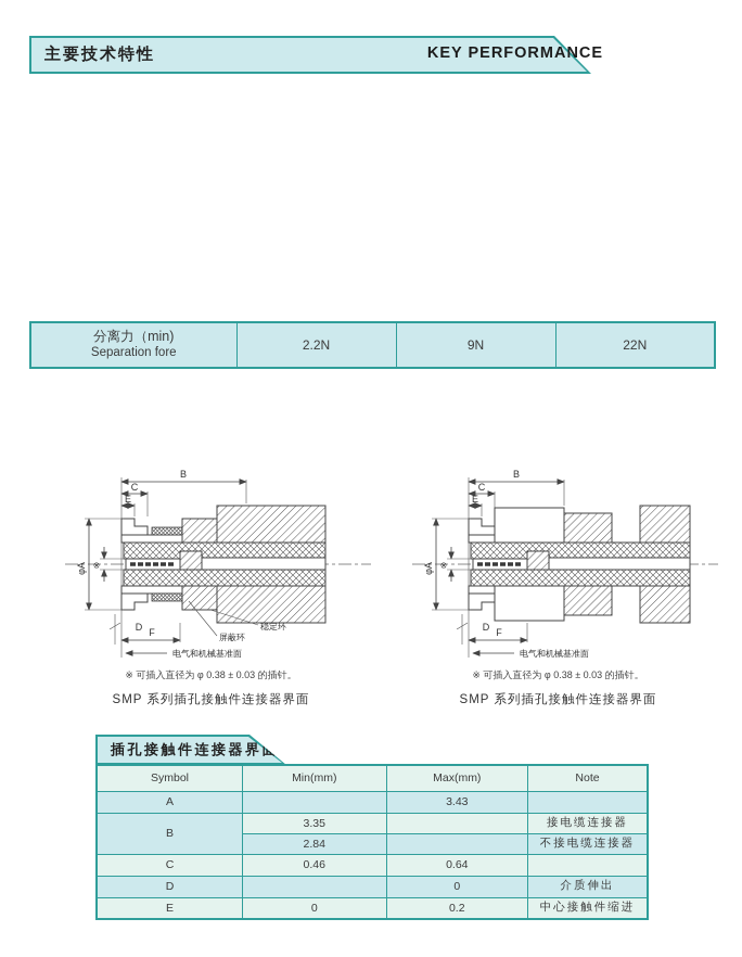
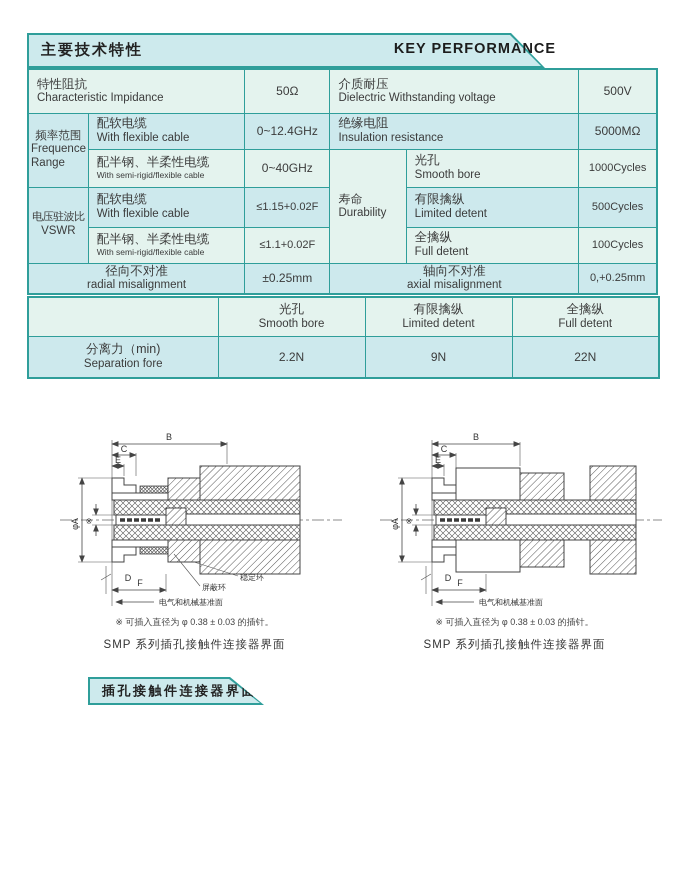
  主要技术特性
  KEY PERFORMANCE
+ 特性阻抗 Characteristic Impidance	50Ω	介质耐压 Dielectric Withstanding voltage	500V
+ 频率范围 Frequence Range	配软电缆 With flexible cable	0~12.4GHz	绝缘电阻 Insulation resistance	5000MΩ
+ 配半钢、半柔性电缆 With semi-rigid/flexible cable	0~40GHz	寿命 Durability	光孔 Smooth bore	1000Cycles
+ 电压驻波比 VSWR	配软电缆 With flexible cable	≤1.15+0.02F	有限擒纵 Limited detent	500Cycles
+ 配半钢、半柔性电缆 With semi-rigid/flexible cable	≤1.1+0.02F	全擒纵 Full detent	100Cycles
+ 径向不对准 radial misalignment	±0.25mm	轴向不对准 axial misalignment	0,+0.25mm
+ 	光孔 Smooth bore	有限擒纵 Limited detent	全擒纵 Full detent
  分离力（min) Separation fore	2.2N	9N	22N
  B
  C
  E
  ※
  D
  F
  屏蔽环
  稳定环
  电气和机械基准面
  ※ 可插入直径为 φ 0.38 ± 0.03 的插针。
  SMP 系列插孔接触件连接器界面
  B
  C
  E
  ※
  D
  F
  电气和机械基准面
  ※ 可插入直径为 φ 0.38 ± 0.03 的插针。
  SMP 系列插孔接触件连接器界面
  插孔接触件连接器界
- Symbol	Min(mm)	Max(mm)	Note
- A		3.43
- B	3.35		接电缆连接器
- 2.84		不接电缆连接器
- C	0.46	0.64
- D		0	介质伸出
- E	0	0.2	中心接触件缩进
